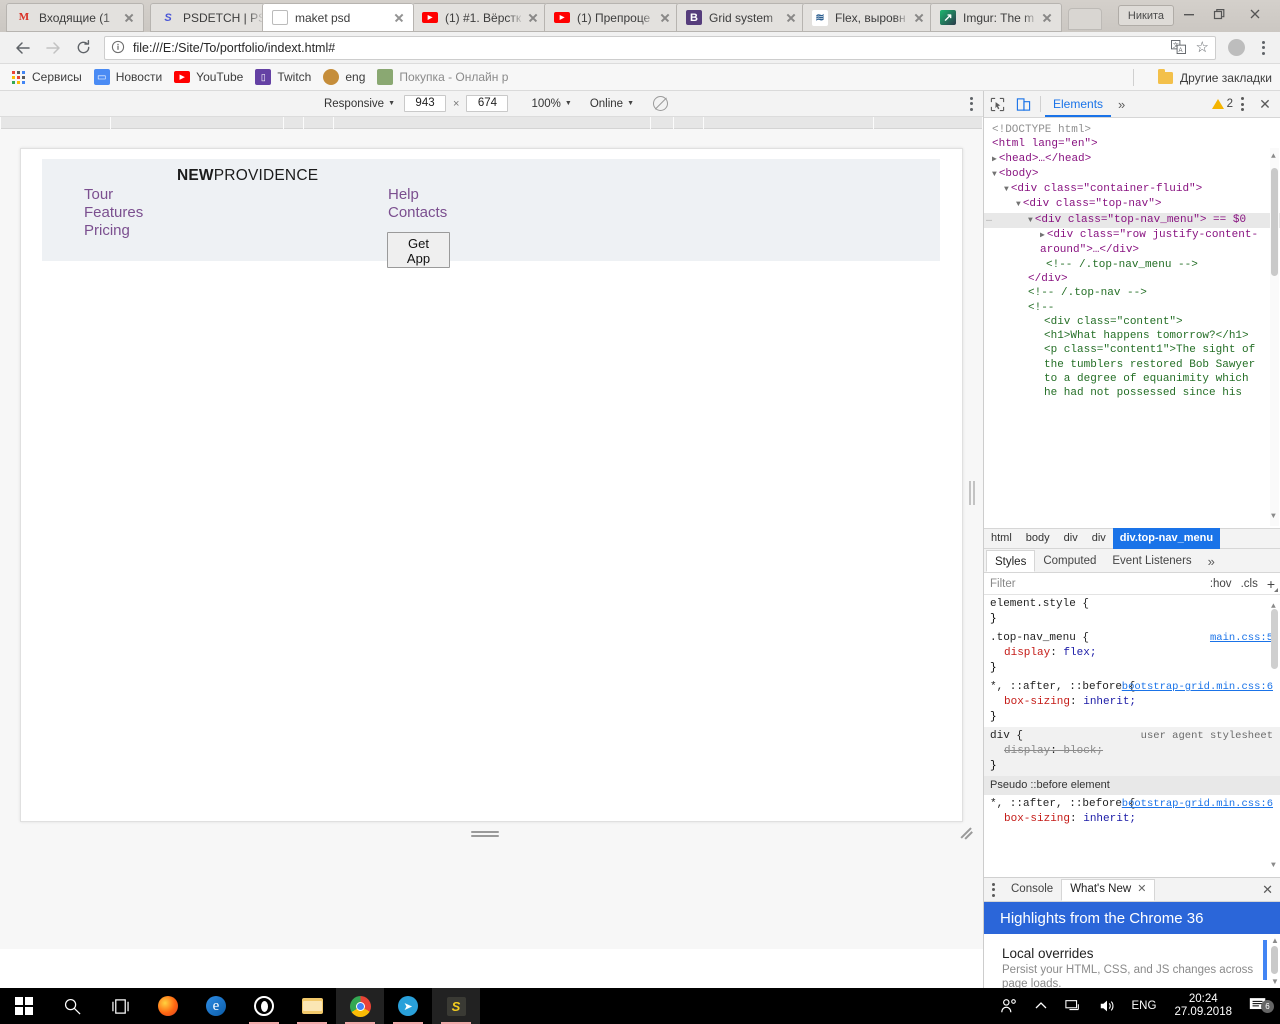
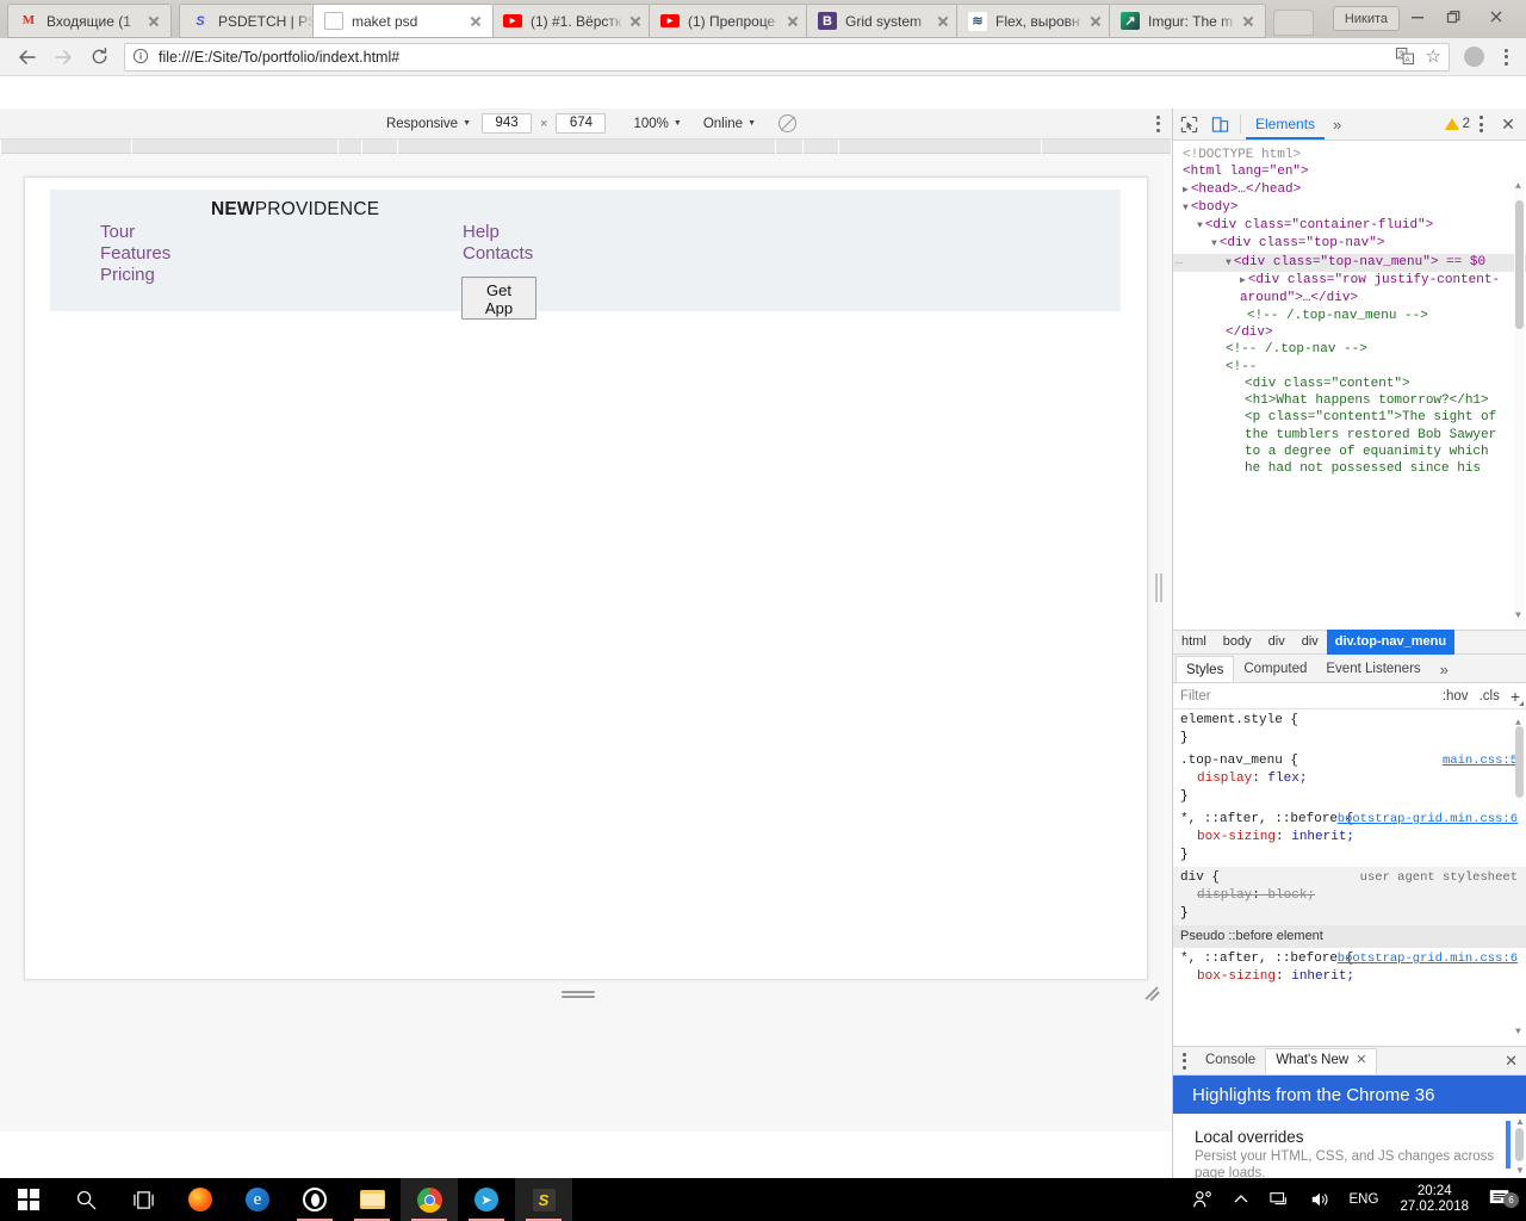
  M
  Входящие (1
  S
  PSDETCH | P
  maket psd
  (1) #1. Вёрстк
  (1) Препроце
  B
  Grid system
  ≋
  Flex, выровн
  ↗
  Imgur: The m
  Никита
  file:///E:/Site/To/portfolio/indext.html#
  ☆
- Сервисы
- ▭
- Новости
- YouTube
- ▯
- Twitch
- eng
- Покупка - Онлайн р
- Другие закладки
  Responsive
  943
  ×
  674
  100%
  Online
  NEWPROVIDENCE
  Tour
  Features
  Pricing
  Help
  Contacts
  Get
  App
  Elements
  »
  2
  ✕
  <!DOCTYPE html>
  <html lang="en">
  ▶ <head>…</head>
  ▼ <body>
  ▼ <div class="container-fluid">
  ▼ <div class="top-nav">
  …
  ▼ <div class="top-nav_menu"> == $0
  ▶ <div class="row justify-content-around">…</div>
  <!-- /.top-nav_menu -->
  </div>
  <!-- /.top-nav -->
  <!--
  <div class="content">
  <h1>What happens tomorrow?</h1>
  <p class="content1">The sight of the tumblers restored Bob Sawyer to a degree of equanimity which he had not possessed since his
  ▲
  ▼
  html
  body
  div
  div
  div.top-nav_menu
  Styles
  Computed
  Event Listeners
  »
  Filter
  :hov
  .cls
  +
  element.style {
  }
  main.css:5
  .top-nav_menu {
  display: flex;
  }
  bootstrap-grid.min.css:6
  *, ::after, ::before {
  box-sizing: inherit;
  }
  user agent stylesheet
  div {
  display: block;
  }
  Pseudo ::before element
  bootstrap-grid.min.css:6
  *, ::after, ::before {
  box-sizing: inherit;
  ▲
  ▼
  Console
  What's New
  ✕
  ✕
  Highlights from the Chrome 36
  Local overrides
  Persist your HTML, CSS, and JS changes across page loads.
  ▲
  ▼
  e
  ➤
  S
  ENG
  20:24
- 27.09.2018
+ 27.02.2018
  6
